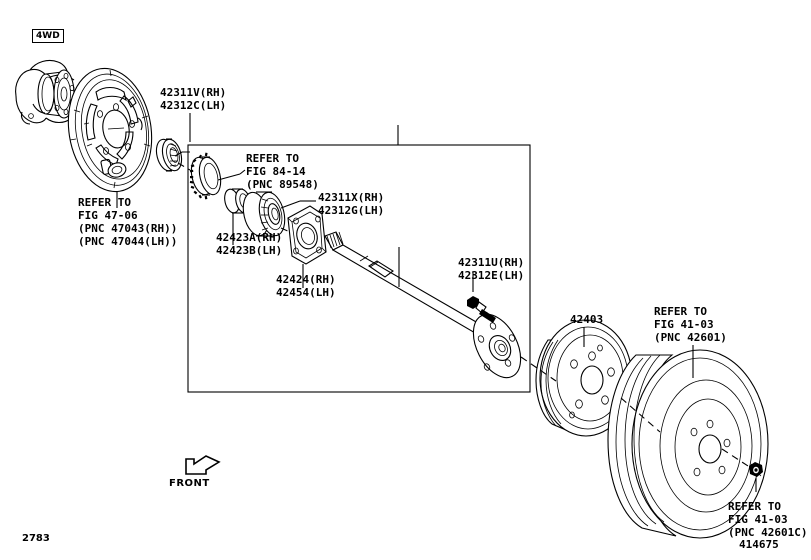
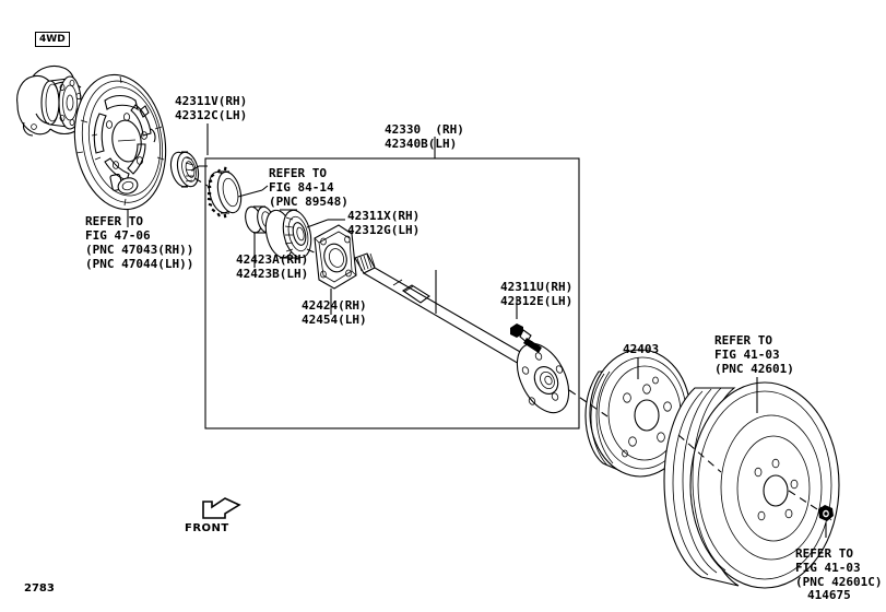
  4WD
  REFER TO
  FIG 47-06
  (PNC 47043(RH))
  (PNC 47044(LH))
  42311V(RH)
  42312C(LH)
  REFER TO
  FIG 84-14
  (PNC 89548)
+ 42330 (RH)
+ 42340B(LH)
  42311X(RH)
  42312G(LH)
  42423A(RH)
  42423B(LH)
  42424(RH)
  42454(LH)
  42311U(RH)
  42312E(LH)
  42403
  REFER TO
  FIG 41-03
  (PNC 42601)
  REFER TO
  FIG 41-03
  (PNC 42601C)
  FRONT
  2783
  414675
